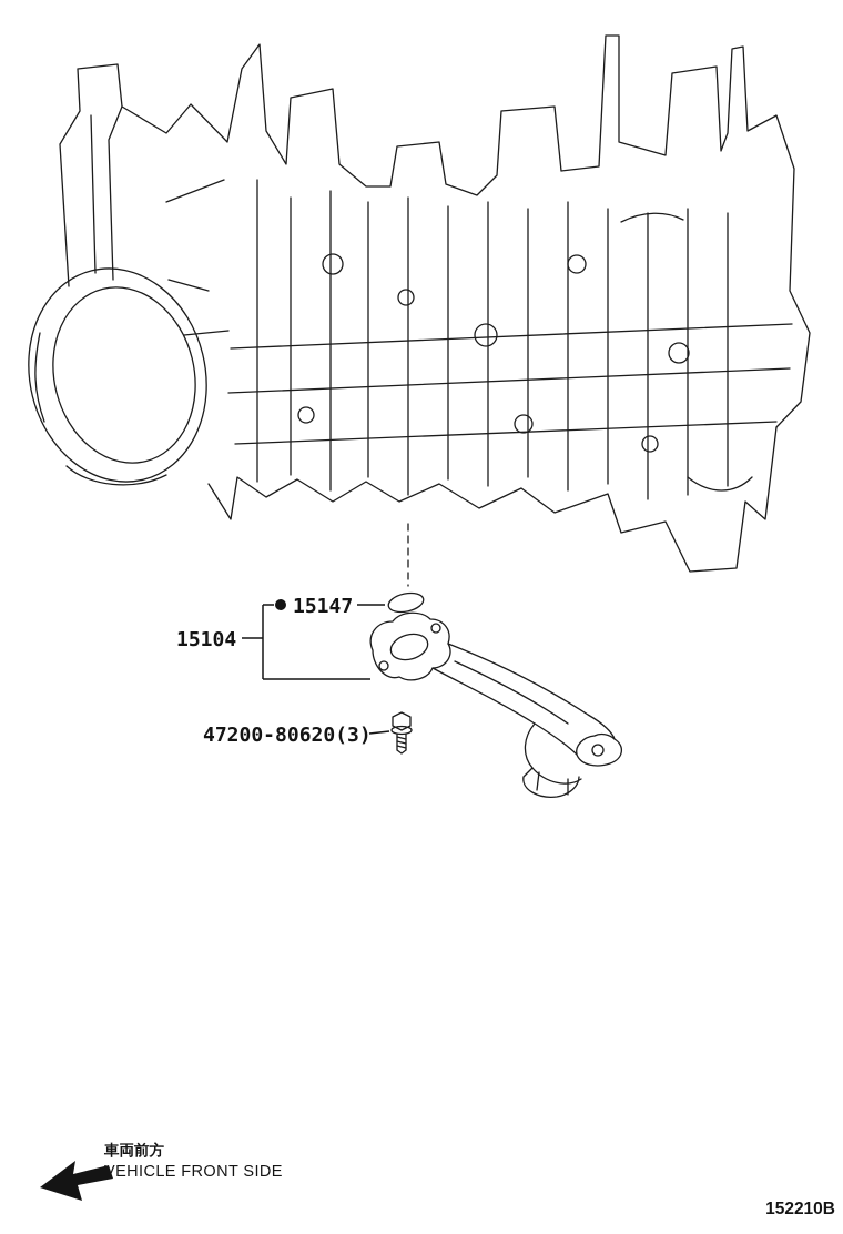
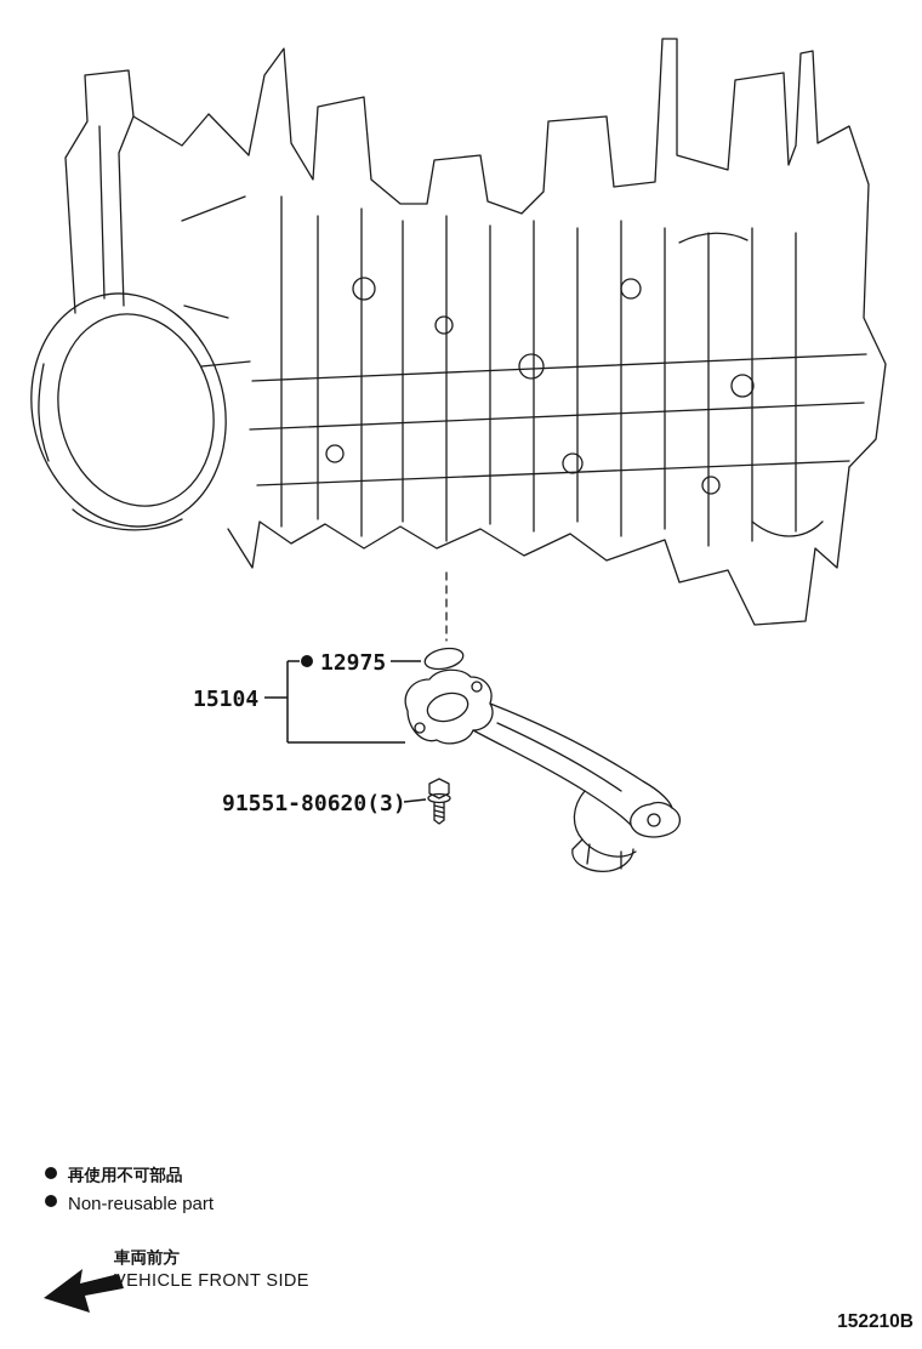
- 15147
+ 12975
  15104
- 47200-80620(3)
+ 91551-80620(3)
+ 再使用不可部品
+ Non-reusable part
  車両前方
  EHICLE FRONT SIDE
  152210B
